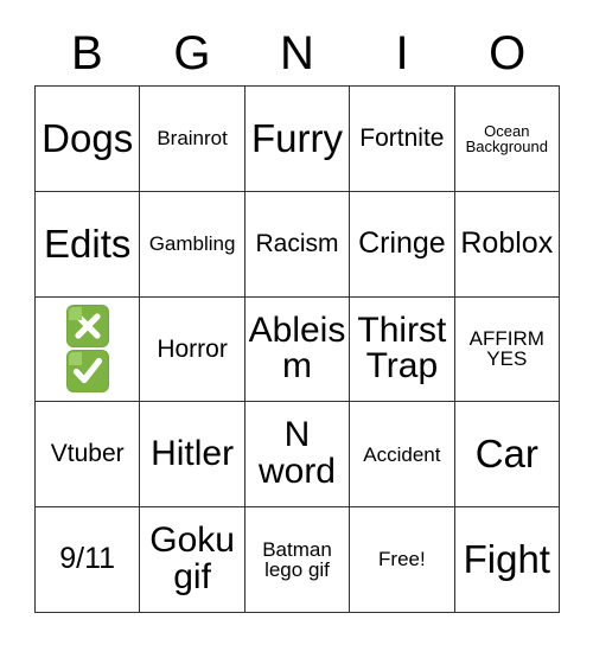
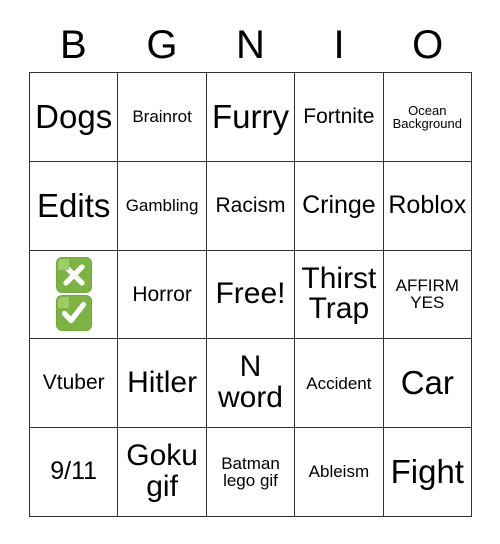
  B
  G
  N
  I
  O
  Dogs
  Brainrot
  Furry
  Fortnite
  Ocean Background
  Edits
  Gambling
  Racism
  Cringe
  Roblox
  Horror
- Ableism
+ Free!
  Thirst Trap
  AFFIRM YES
  Vtuber
  Hitler
  N word
  Accident
  Car
  9/11
  Goku gif
  Batman lego gif
- Free!
+ Ableism
  Fight
